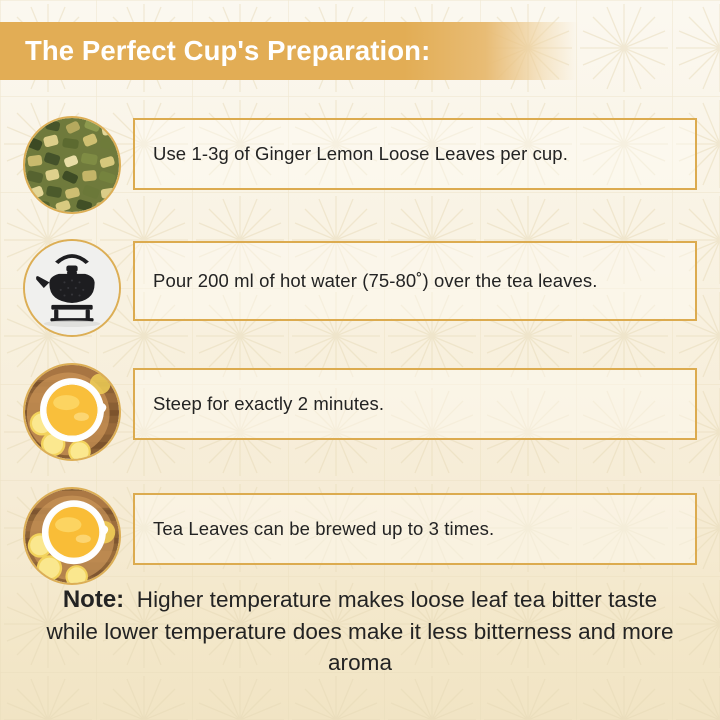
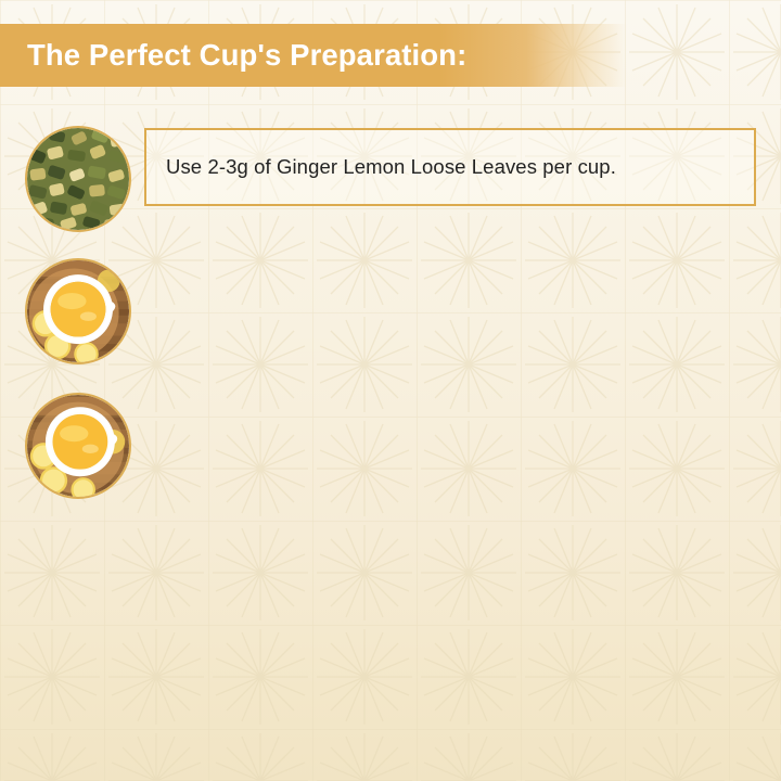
  The Perfect Cup's Preparation:
- Use 1-3g of Ginger Lemon Loose Leaves per cup.
+ Use 2-3g of Ginger Lemon Loose Leaves per cup.
- Pour 200 ml of hot water (75-80˚) over the tea leaves.
- Steep for exactly 2 minutes.
- Tea Leaves can be brewed up to 3 times.
- Note: Higher temperature makes loose leaf tea bitter taste while lower temperature does make it less bitterness and more aroma
